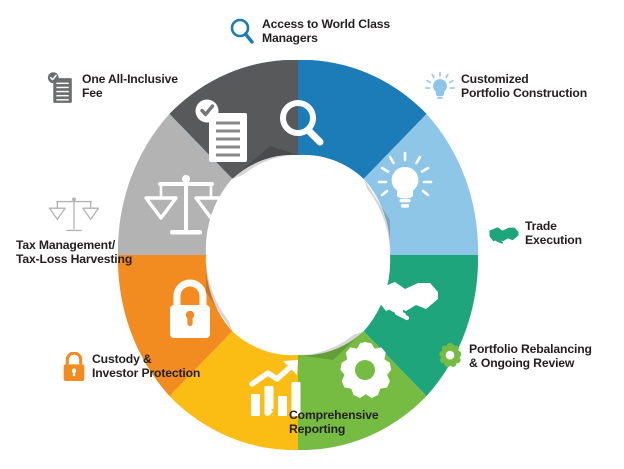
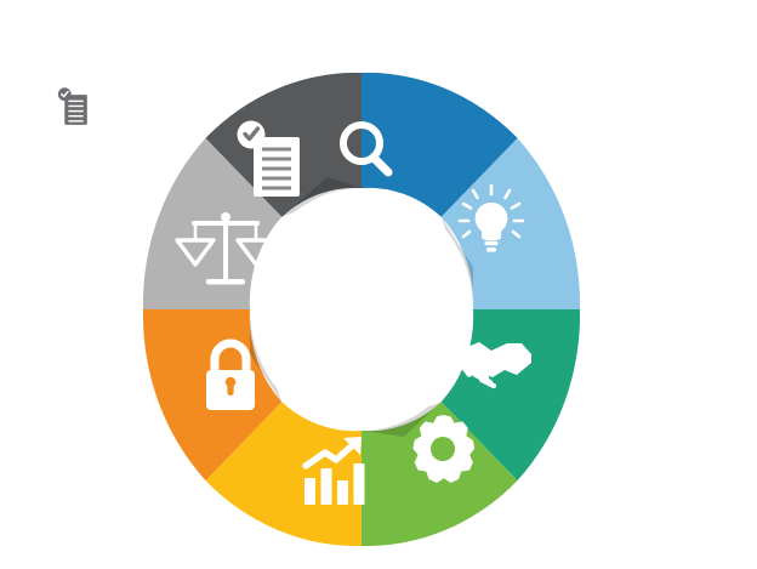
- Access to World Class
- Managers
- Customized
- Portfolio Construction
- Trade
- Execution
- Portfolio Rebalancing
- & Ongoing Review
- Comprehensive
- Reporting
- Custody &
- Investor Protection
- Tax Management/
- Tax-Loss Harvesting
- One All-Inclusive
- Fee
